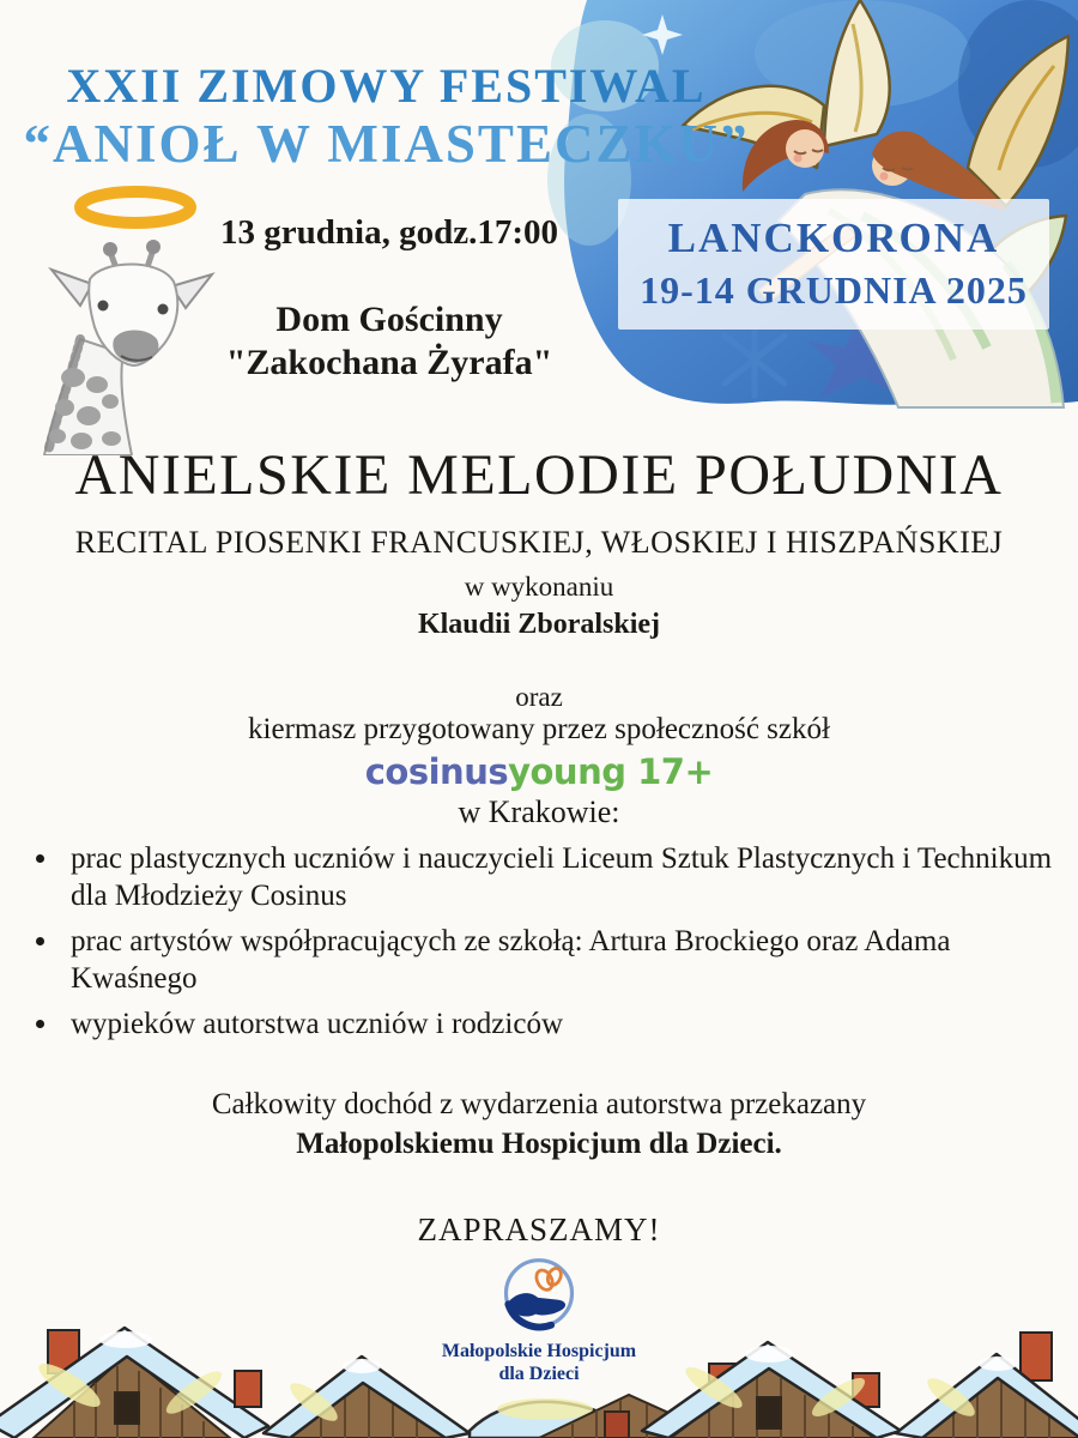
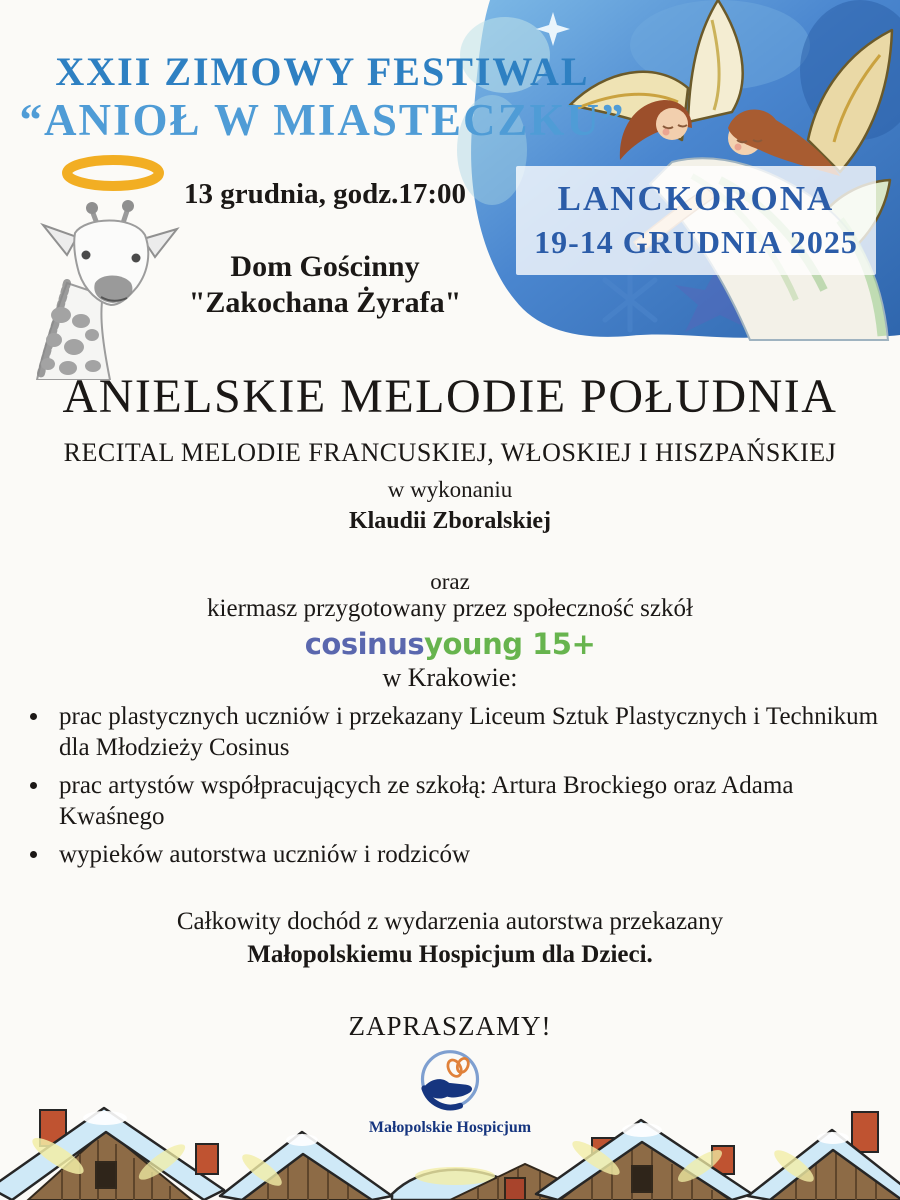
  XXII ZIMOWY FESTIWAL
  “ANIOŁ W MIASTECZKU”
  LANCKORONA
  19-14 GRUDNIA 2025
  13 grudnia, godz.17:00
  Dom Gościnny
  "Zakochana Żyrafa"
  ANIELSKIE MELODIE POŁUDNIA
- RECITAL PIOSENKI FRANCUSKIEJ, WŁOSKIEJ I HISZPAŃSKIEJ
+ RECITAL MELODIE FRANCUSKIEJ, WŁOSKIEJ I HISZPAŃSKIEJ
  w wykonaniu
  Klaudii Zboralskiej
  oraz
  kiermasz przygotowany przez społeczność szkół
- cosinusyoung 17+
+ cosinusyoung 15+
  w Krakowie:
- prac plastycznych uczniów i nauczycieli Liceum Sztuk Plastycznych i Technikum dla Młodzieży Cosinus
+ prac plastycznych uczniów i przekazany Liceum Sztuk Plastycznych i Technikum dla Młodzieży Cosinus
  prac artystów współpracujących ze szkołą: Artura Brockiego oraz Adama Kwaśnego
  wypieków autorstwa uczniów i rodziców
  Całkowity dochód z wydarzenia autorstwa przekazany
  Małopolskiemu Hospicjum dla Dzieci.
  ZAPRASZAMY!
  Małopolskie Hospicjum
- dla Dzieci
